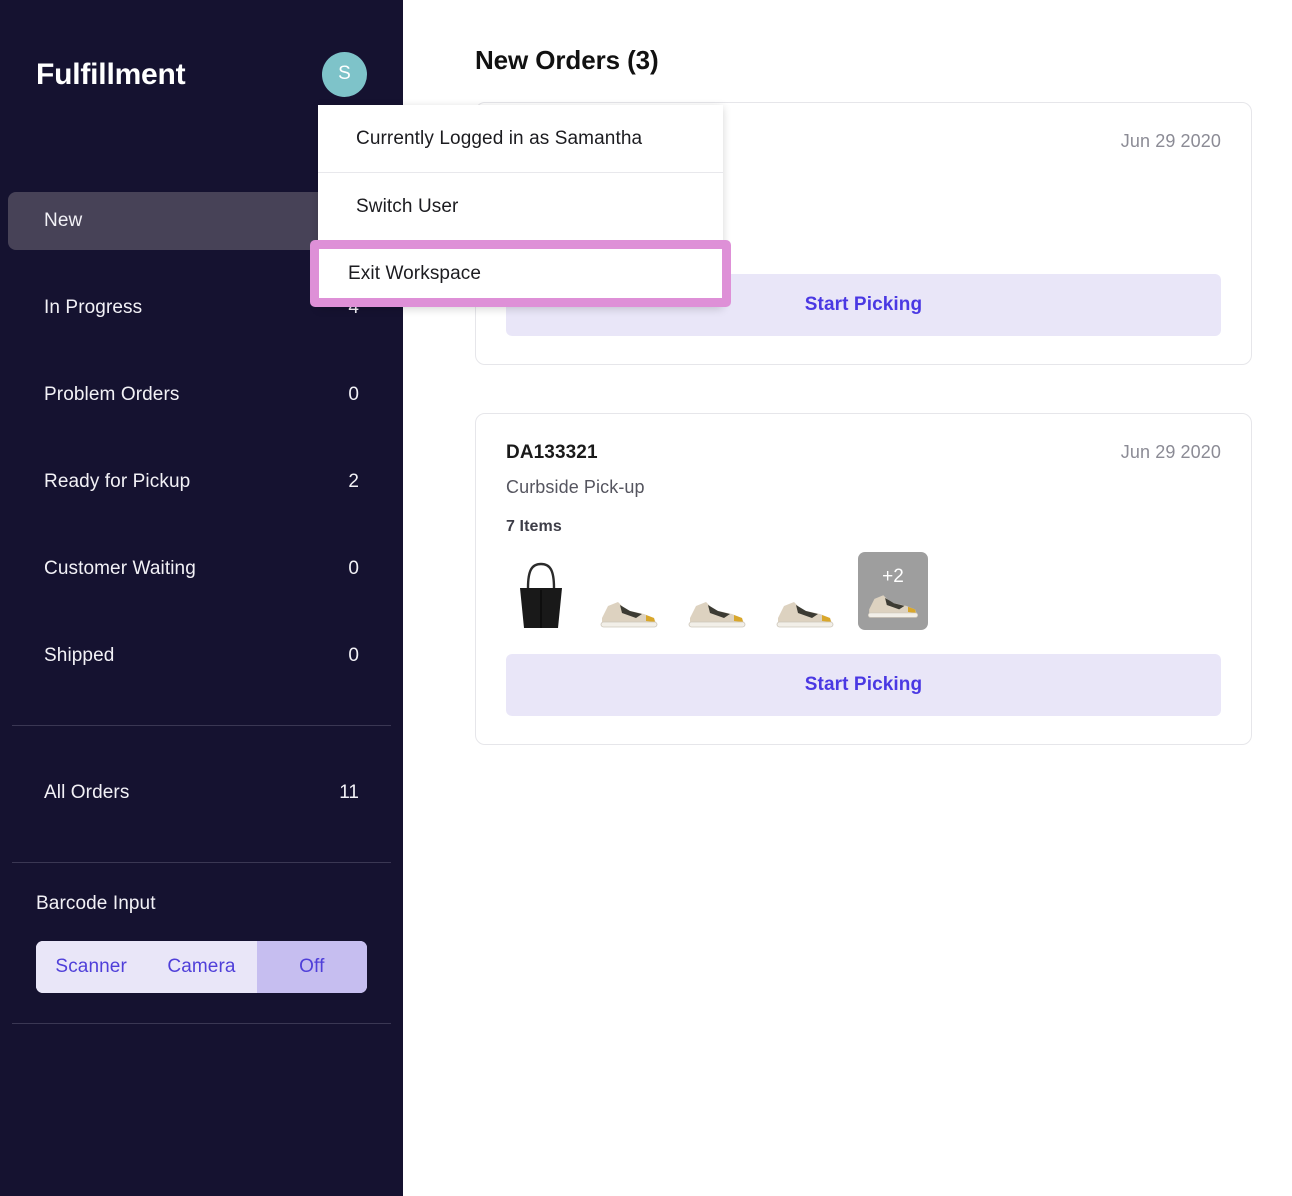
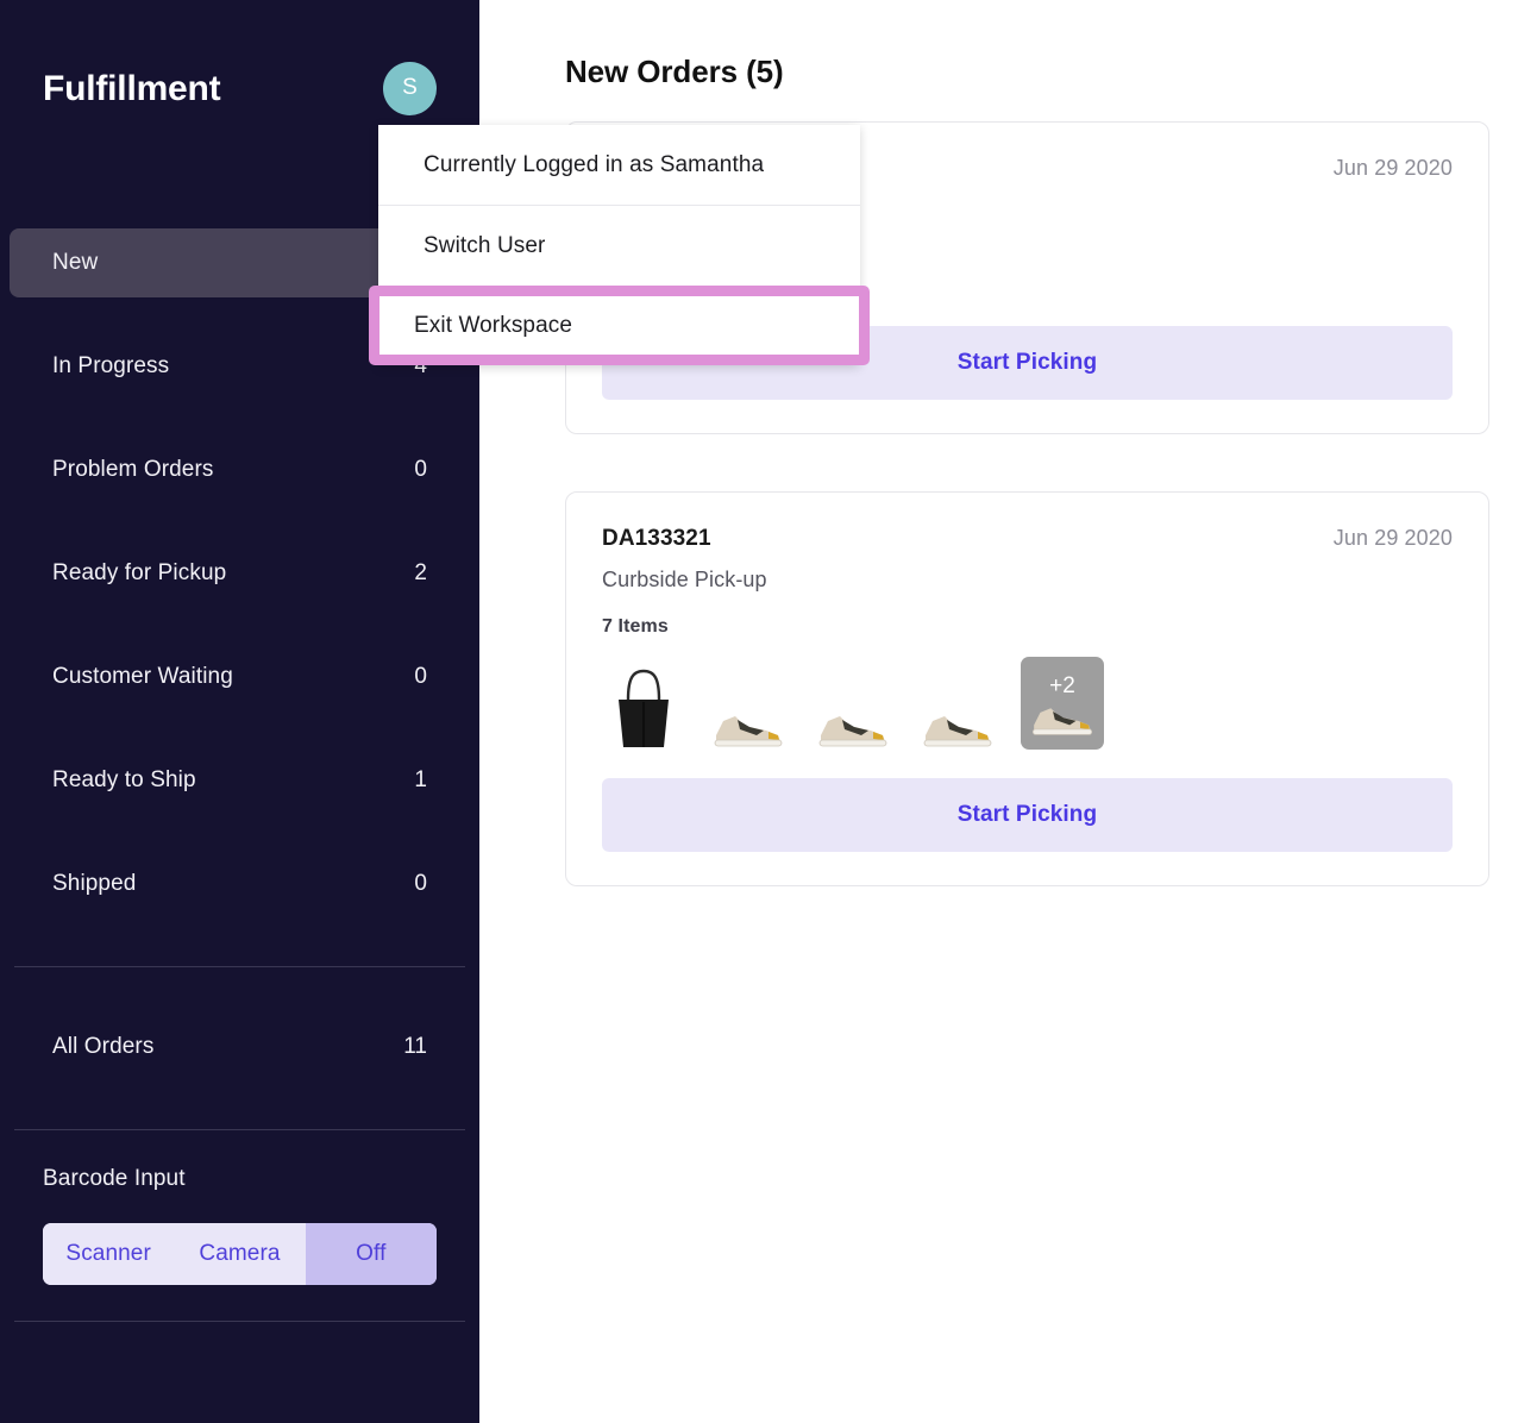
  Fulfillment
  S
  New
  In Progress
  4
  Problem Orders
  0
  Ready for Pickup
  2
  Customer Waiting
  0
+ Ready to Ship
+ 1
  Shipped
  0
  All Orders
  11
  Barcode Input
  Scanner
  Camera
  Off
- New Orders (3)
+ New Orders (5)
  Jun 29 2020
  Start Picking
  DA133321
  Curbside Pick-up
  Jun 29 2020
  7 Items
  +2
  Start Picking
  Currently Logged in as Samantha
  Switch User
  Exit Workspace
